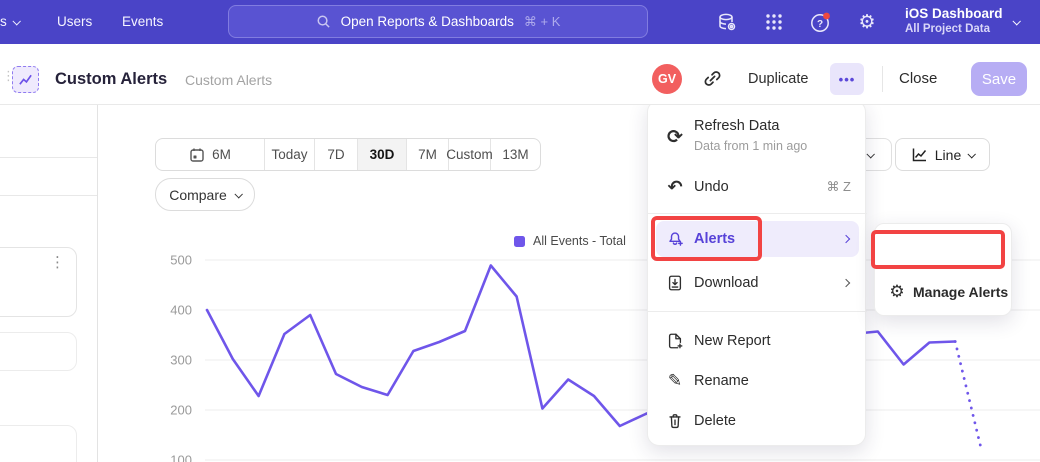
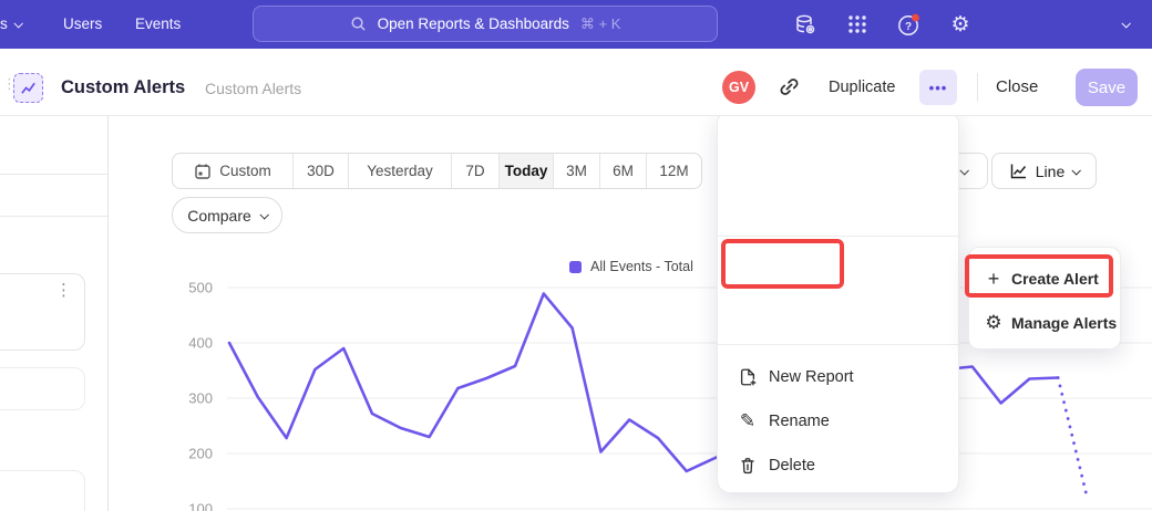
  s
  Users
  Events
  Open Reports & Dashboards
  ⌘ + K
  ?
  ⚙
- iOS Dashboard
- All Project Data
  ⋮
  Custom Alerts
  Custom Alerts
  GV
  Duplicate
  •••
  Close
  Save
  ⋮
  500
  400
  300
  200
  100
  All Events - Total
- 6M
+ Custom
- Today
+ 30D
+ Yesterday
  7D
- 30D
+ Today
- 7M
+ 3M
- Custom
+ 6M
- 13M
+ 12M
  Compare
  Line
- ⟳
- Refresh Data
- Data from 1 min ago
- ↶
- Undo
- ⌘ Z
- Alerts
- Download
  New Report
  ✎
  Rename
  Delete
+ +
+ Create Alert
  ⚙
  Manage Alerts
